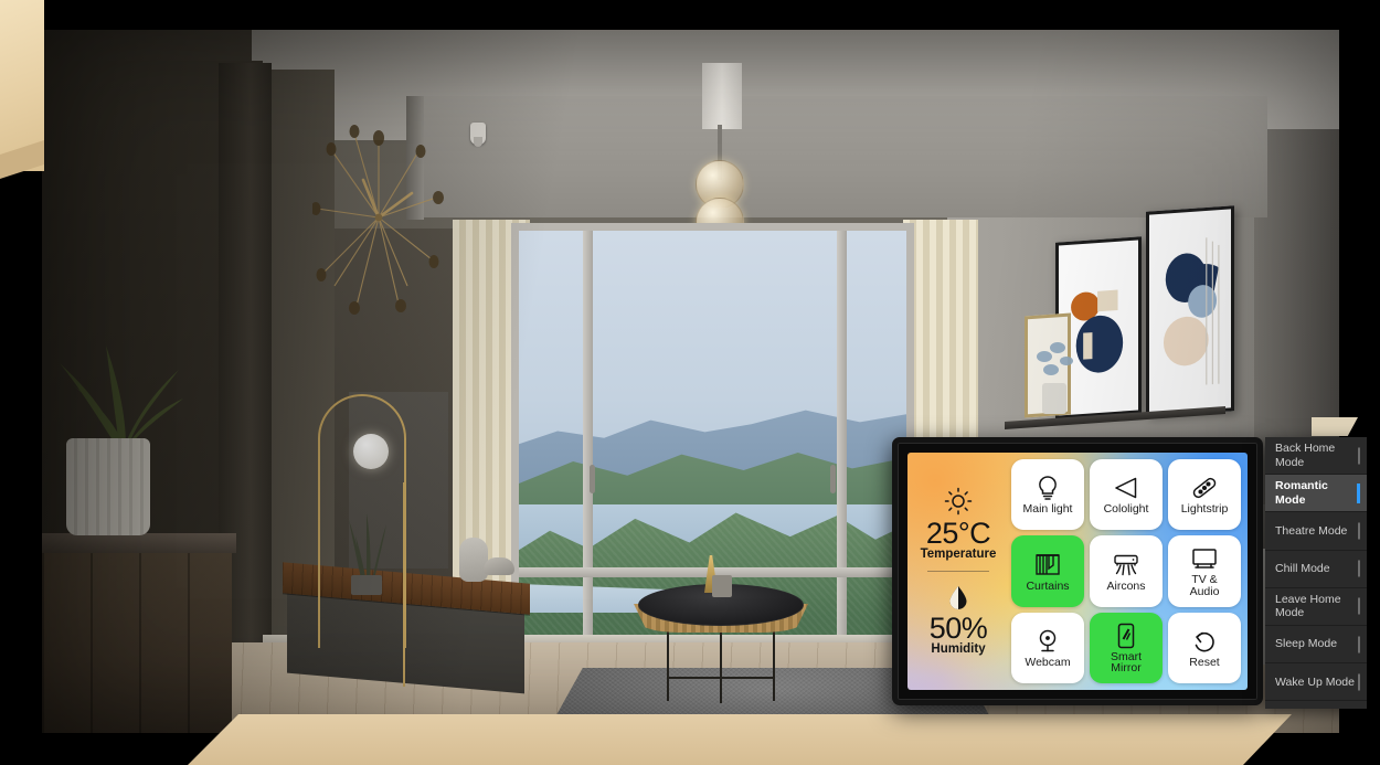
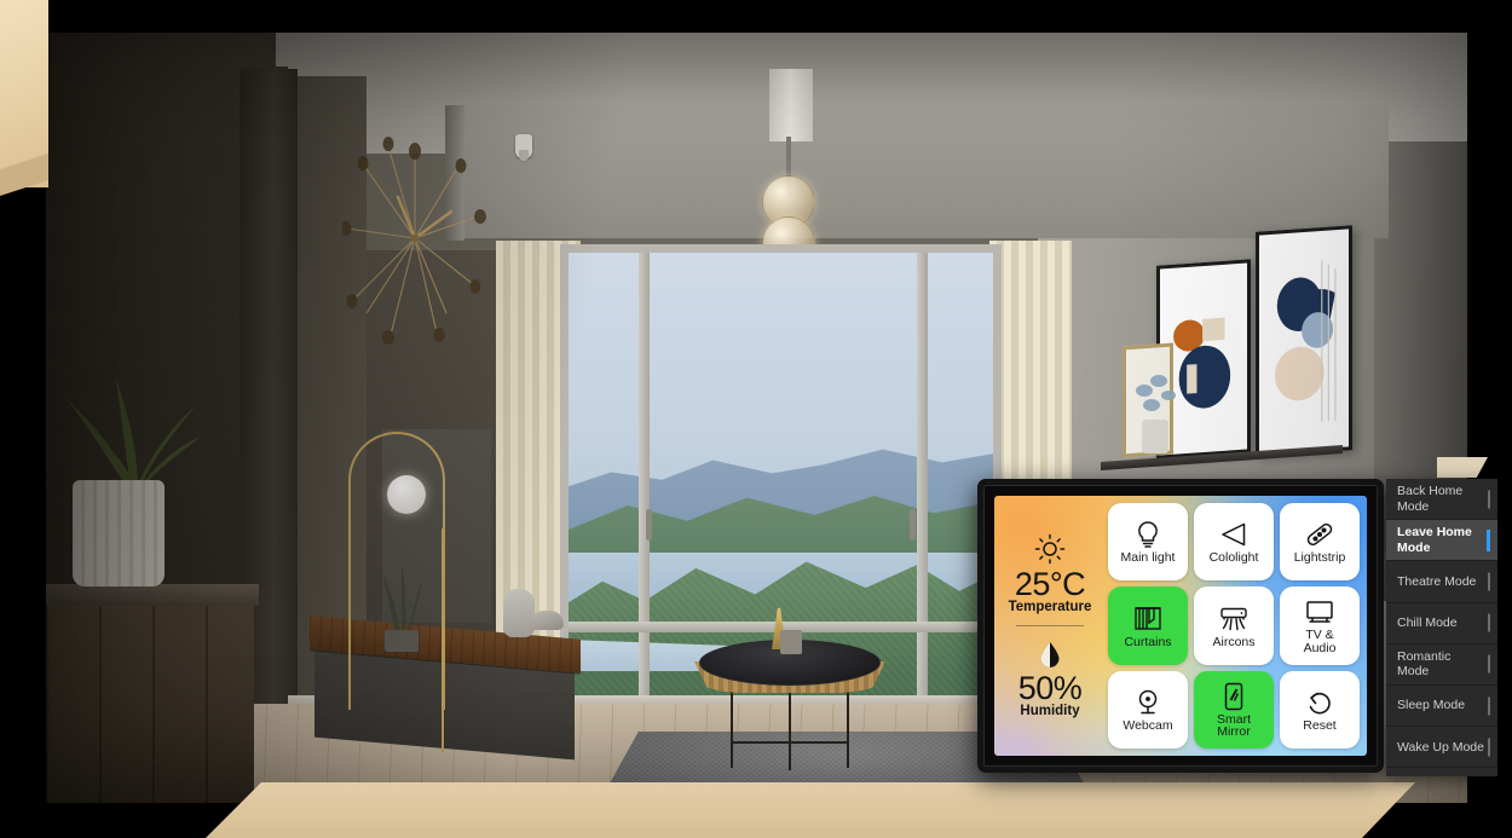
  25°C
  Temperature
  50%
  Humidity
  Main light
  Cololight
  Lightstrip
  Curtains
  Aircons
  TV &
  Audio
  Webcam
  Smart
  Mirror
  Reset
  Back Home Mode
- Romantic Mode
+ Leave Home Mode
  Theatre Mode
  Chill Mode
- Leave Home Mode
+ Romantic Mode
  Sleep Mode
  Wake Up Mode
